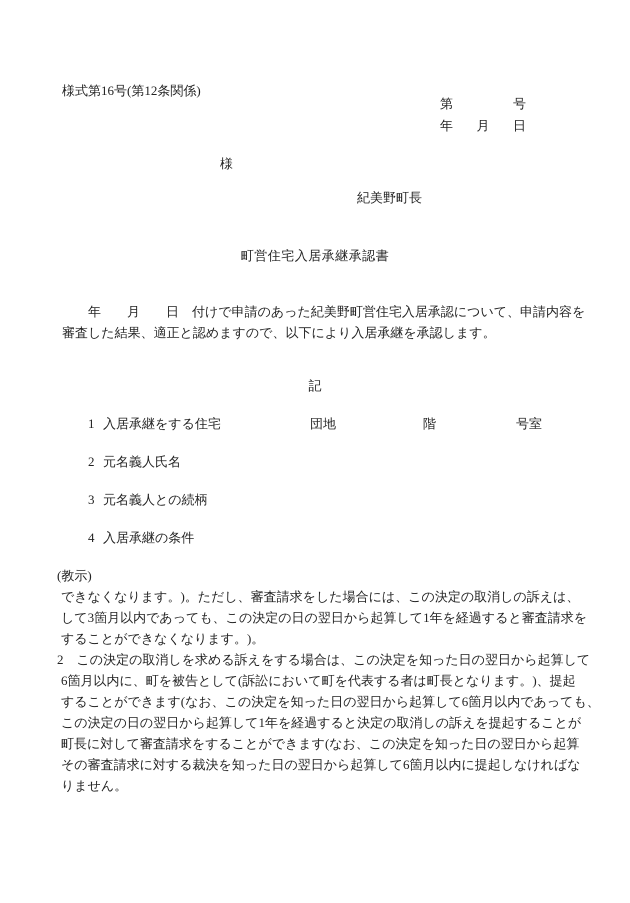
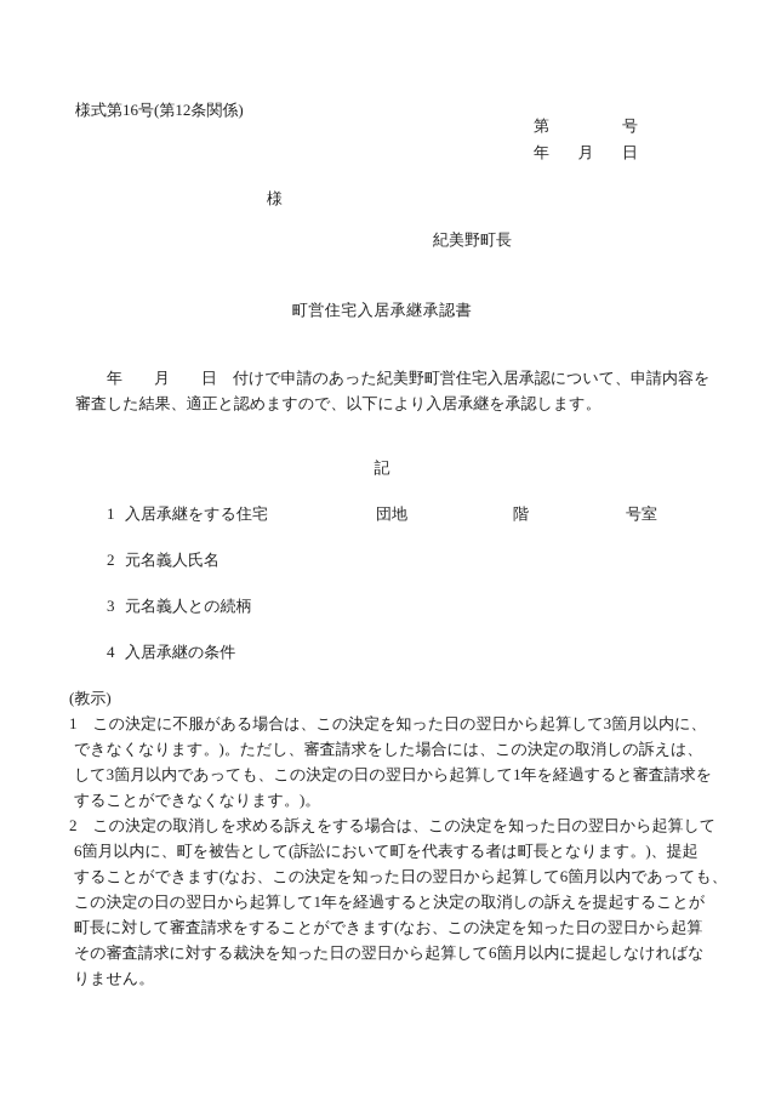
  様式第16号(第12条関係)
  第
  号
  年
  月
  日
  様
  紀美野町長
  町営住宅入居承継承認書
  年 月 日 付けで申請のあった紀美野町営住宅入居承認について、申請内容を
  審査した結果、適正と認めますので、以下により入居承継を承認します。
  記
  1
  入居承継をする住宅
  団地
  階
  号室
  2
  元名義人氏名
  3
  元名義人との続柄
  4
  入居承継の条件
  (教示)
+ 1 この決定に不服がある場合は、この決定を知った日の翌日から起算して3箇月以内に、
  できなくなります。)。ただし、審査請求をした場合には、この決定の取消しの訴えは、
  して3箇月以内であっても、この決定の日の翌日から起算して1年を経過すると審査請求を
  することができなくなります。)。
  2 この決定の取消しを求める訴えをする場合は、この決定を知った日の翌日から起算して
  6箇月以内に、町を被告として(訴訟において町を代表する者は町長となります。)、提起
  することができます(なお、この決定を知った日の翌日から起算して6箇月以内であっても、
  この決定の日の翌日から起算して1年を経過すると決定の取消しの訴えを提起することが
  町長に対して審査請求をすることができます(なお、この決定を知った日の翌日から起算
  その審査請求に対する裁決を知った日の翌日から起算して6箇月以内に提起しなければな
  りません。
